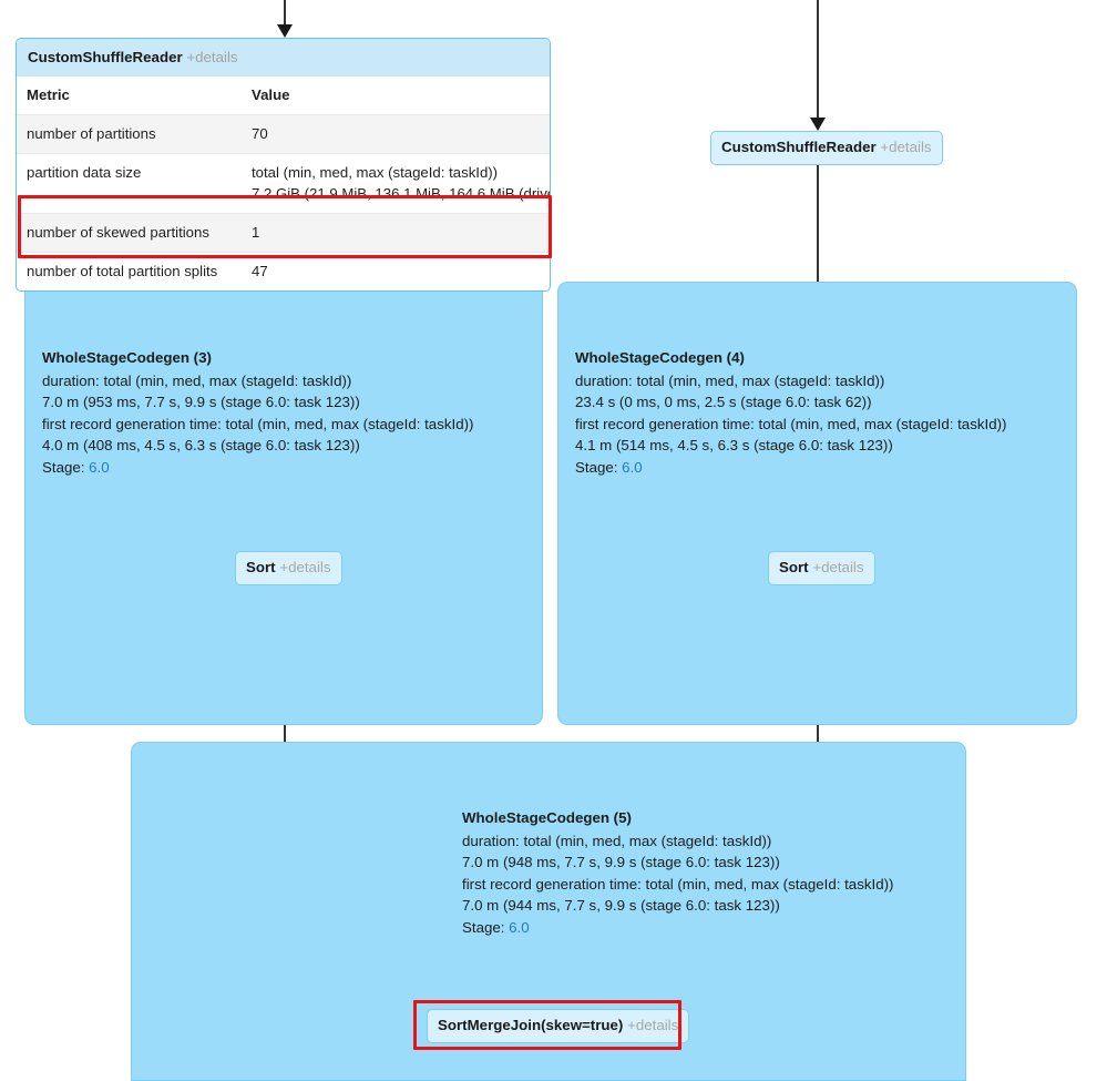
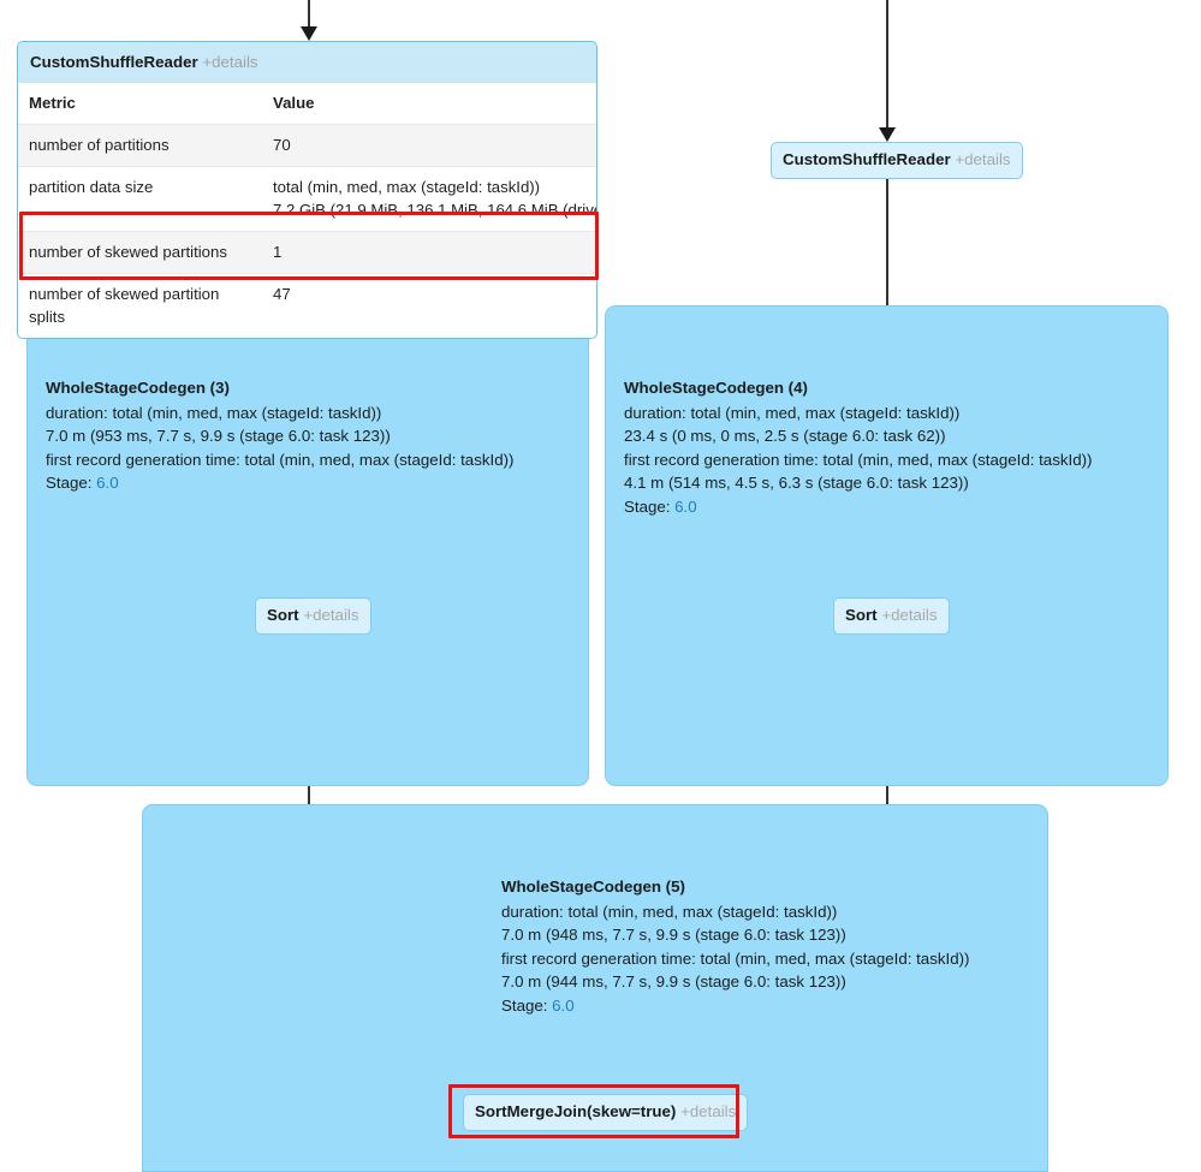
  WholeStageCodegen (3)
  duration: total (min, med, max (stageId: taskId))
  7.0 m (953 ms, 7.7 s, 9.9 s (stage 6.0: task 123))
  first record generation time: total (min, med, max (stageId: taskId))
- 4.0 m (408 ms, 4.5 s, 6.3 s (stage 6.0: task 123))
  Stage: 6.0
  WholeStageCodegen (4)
  duration: total (min, med, max (stageId: taskId))
  23.4 s (0 ms, 0 ms, 2.5 s (stage 6.0: task 62))
  first record generation time: total (min, med, max (stageId: taskId))
  4.1 m (514 ms, 4.5 s, 6.3 s (stage 6.0: task 123))
  Stage: 6.0
  WholeStageCodegen (5)
  duration: total (min, med, max (stageId: taskId))
  7.0 m (948 ms, 7.7 s, 9.9 s (stage 6.0: task 123))
  first record generation time: total (min, med, max (stageId: taskId))
  7.0 m (944 ms, 7.7 s, 9.9 s (stage 6.0: task 123))
  Stage: 6.0
  CustomShuffleReader +details
  Sort +details
  Sort +details
  SortMergeJoin(skew=true) +details
  CustomShuffleReader +details
  Metric	Value
  number of partitions	70
  partition data size	total (min, med, max (stageId: taskId)) 7.2 GiB (21.9 MiB, 136.1 MiB, 164.6 MiB (driv
  number of skewed partitions	1
- number of total partition splits	47
+ number of skewed partition splits	47
